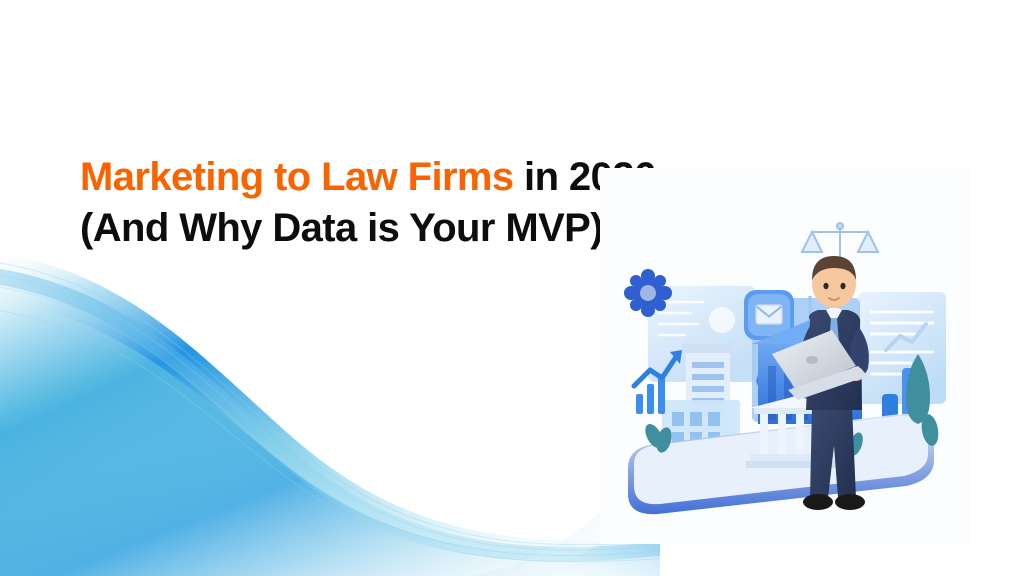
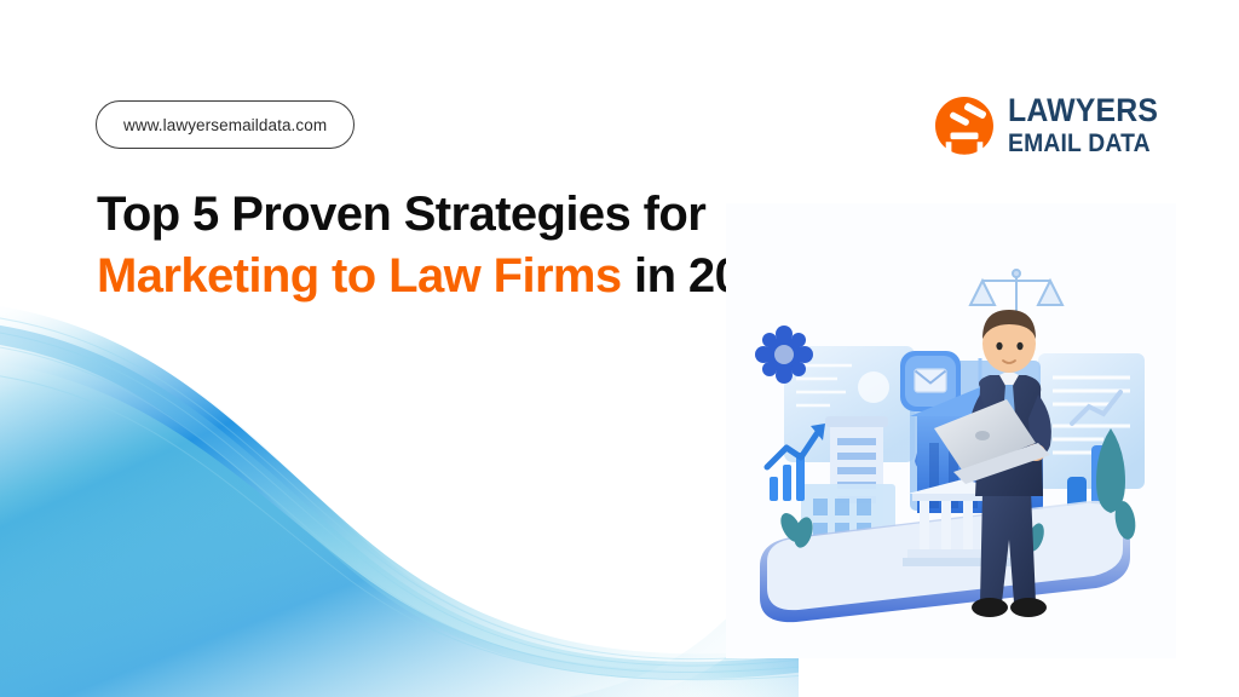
+ www.lawyersemaildata.com
+ LAWYERS
+ EMAIL DATA
+ Top 5 Proven Strategies for
  Marketing to Law Firms in 2
- (And Why Data is Your MVP)
